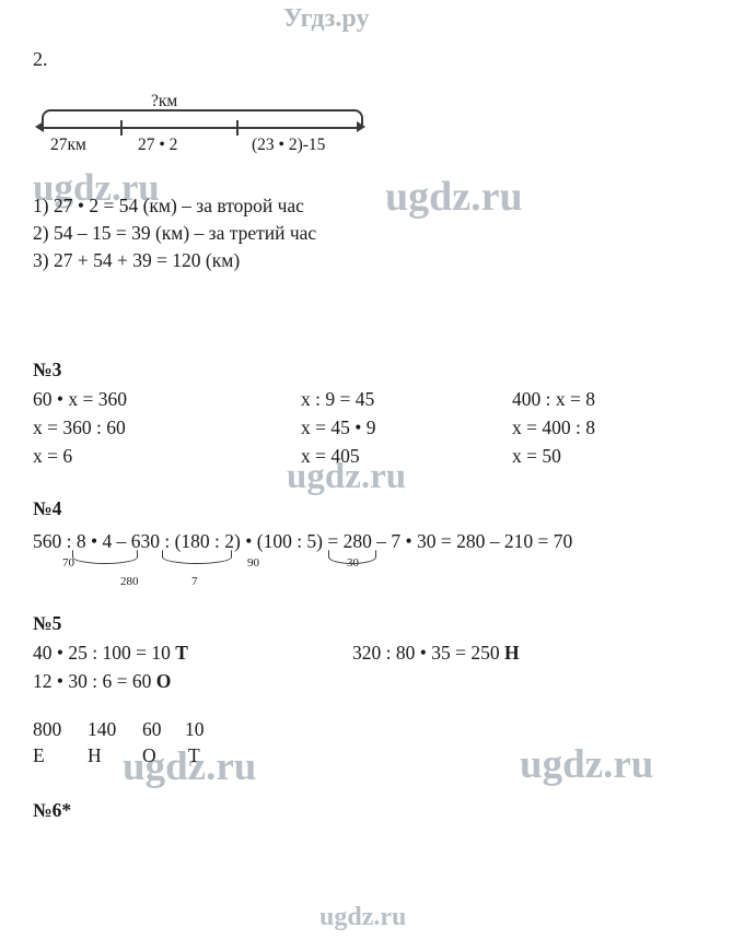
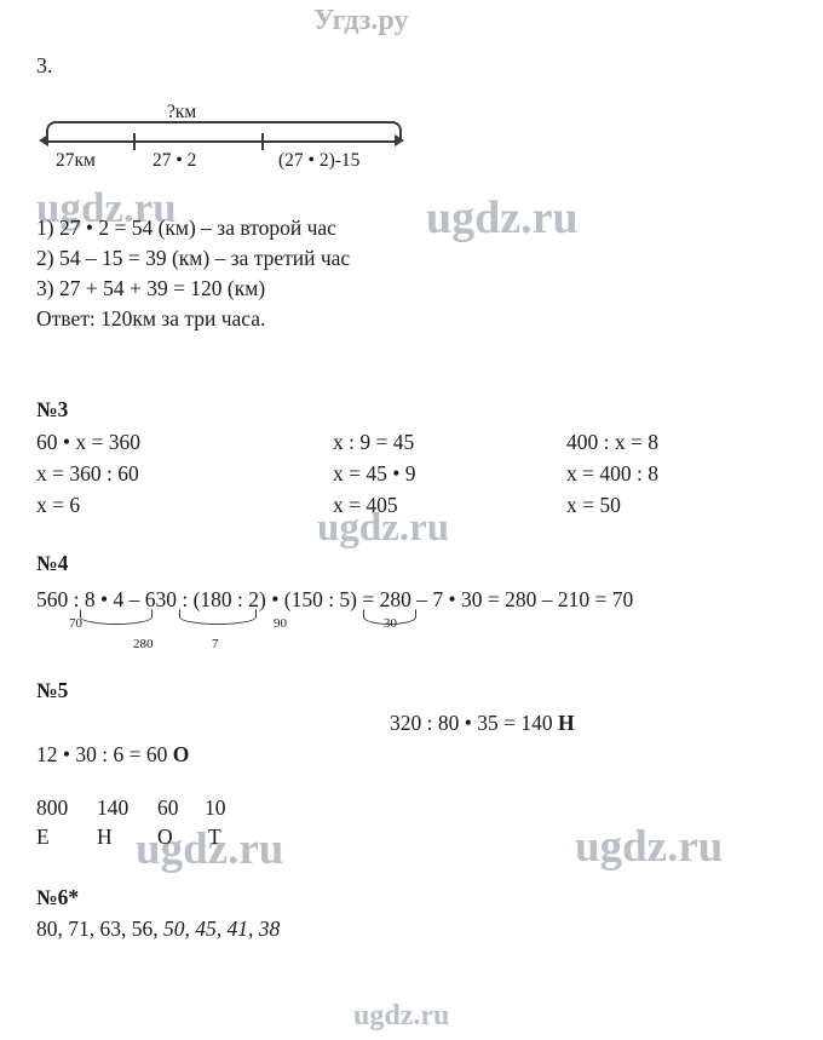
  Угдз.ру
  ugdz.ru
  ugdz.ru
  ugdz.ru
  ugdz.ru
  ugdz.ru
  ugdz.ru
- 2.
+ 3.
  ?км
  27км
  27 • 2
- (23 • 2)-15
+ (27 • 2)-15
  1) 27 • 2 = 54 (км) – за второй час
  2) 54 – 15 = 39 (км) – за третий час
  3) 27 + 54 + 39 = 120 (км)
+ Ответ: 120км за три часа.
  №3
  60 • х = 360
  х = 360 : 60
  х = 6
  х : 9 = 45
  х = 45 • 9
  х = 405
  400 : х = 8
  х = 400 : 8
  х = 50
  №4
- 560 : 8 • 4 – 630 : (180 : 2) • (100 : 5) = 280 – 7 • 30 = 280 – 210 = 70
+ 560 : 8 • 4 – 630 : (180 : 2) • (150 : 5) = 280 – 7 • 30 = 280 – 210 = 70
  70
  280
  7
  90
  30
  №5
- 40 • 25 : 100 = 10 Т
- 320 : 80 • 35 = 250 Н
+ 320 : 80 • 35 = 140 Н
  12 • 30 : 6 = 60 О
  800
  140
  60
  10
  Е
  Н
  О
  Т
  №6*
+ 80, 71, 63, 56, 50, 45, 41, 38
